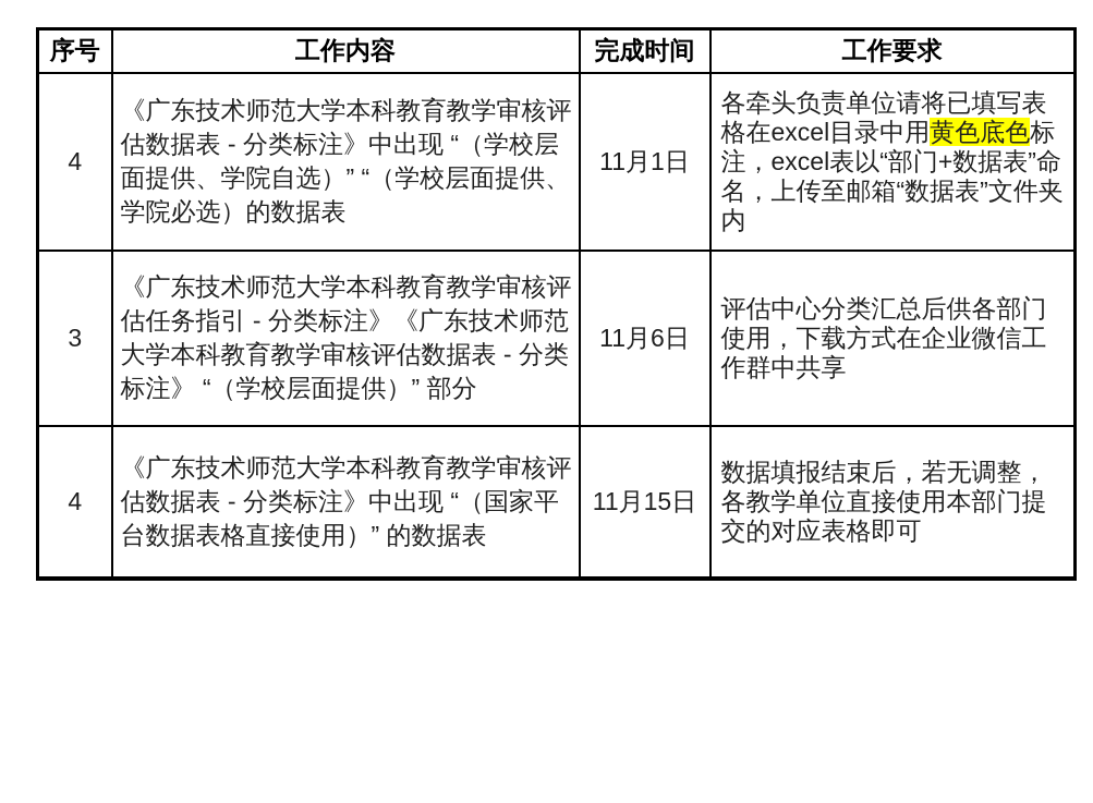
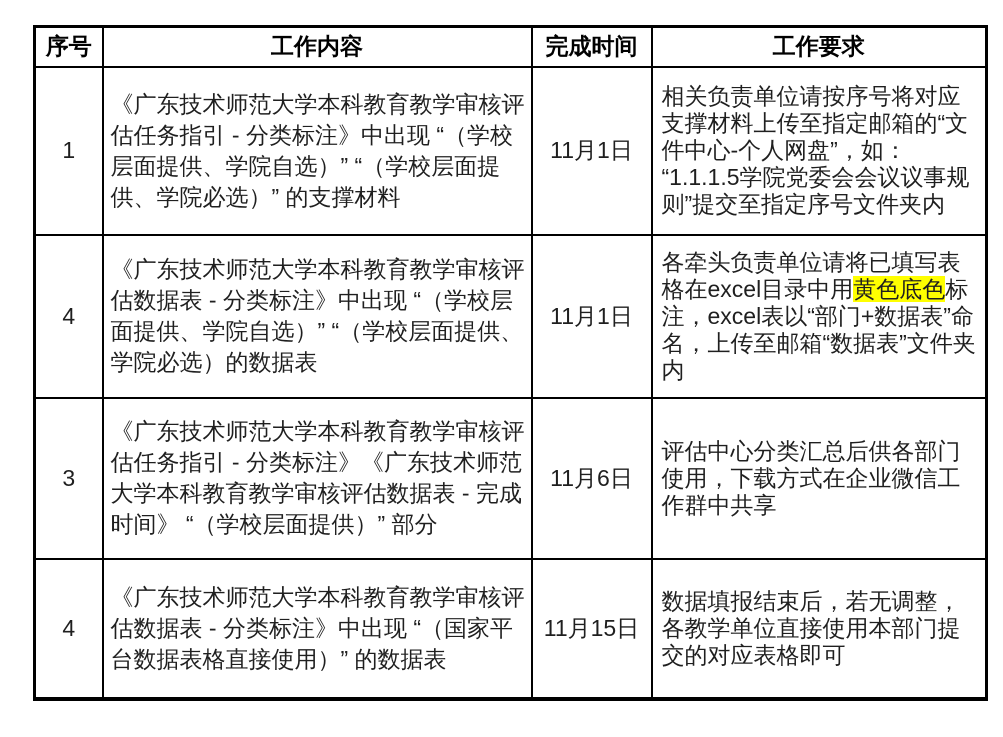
  序号	工作内容	完成时间	工作要求
+ 1	《广东技术师范大学本科教育教学审核评估任务指引 - 分类标注》中出现 “（学校层面提供、学院自选）” “（学校层面提供、学院必选）” 的支撑材料	11月1日	相关负责单位请按序号将对应支撑材料上传至指定邮箱的“文件中心-个人网盘”，如：“1.1.1.5学院党委会会议议事规则”提交至指定序号文件夹内
  4	《广东技术师范大学本科教育教学审核评估数据表 - 分类标注》中出现 “（学校层面提供、学院自选）” “（学校层面提供、学院必选）的数据表	11月1日	各牵头负责单位请将已填写表格在excel目录中用黄色底色标注，excel表以“部门+数据表”命名，上传至邮箱“数据表”文件夹内
- 3	《广东技术师范大学本科教育教学审核评估任务指引 - 分类标注》《广东技术师范大学本科教育教学审核评估数据表 - 分类标注》 “（学校层面提供）” 部分	11月6日	评估中心分类汇总后供各部门使用，下载方式在企业微信工作群中共享
+ 3	《广东技术师范大学本科教育教学审核评估任务指引 - 分类标注》《广东技术师范大学本科教育教学审核评估数据表 - 完成时间》 “（学校层面提供）” 部分	11月6日	评估中心分类汇总后供各部门使用，下载方式在企业微信工作群中共享
  4	《广东技术师范大学本科教育教学审核评估数据表 - 分类标注》中出现 “（国家平台数据表格直接使用）” 的数据表	11月15日	数据填报结束后，若无调整，各教学单位直接使用本部门提交的对应表格即可
